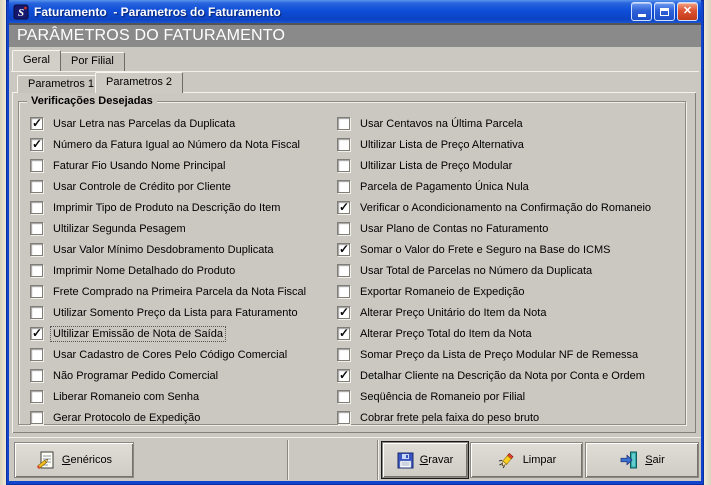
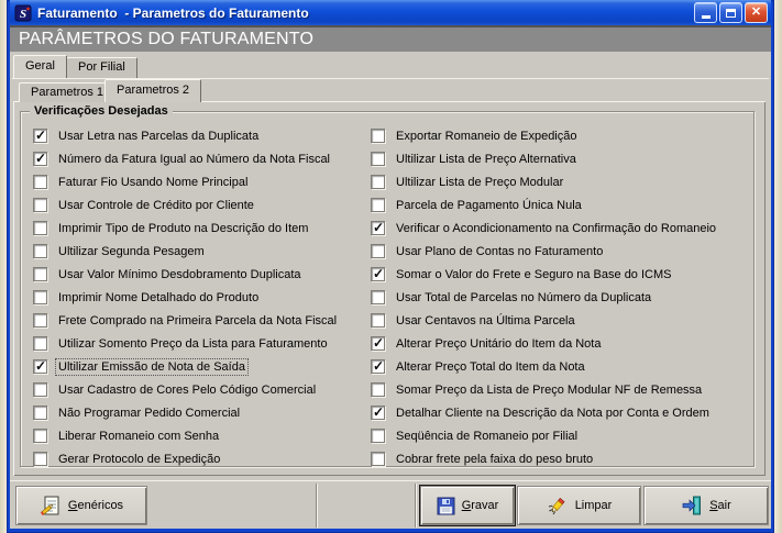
  S
  Faturamento - Parametros do Faturamento
  ✕
  PARÂMETROS DO FATURAMENTO
  Geral
  Por Filial
  Parametros 1
  Parametros 2
  Verificações Desejadas
  Usar Letra nas Parcelas da Duplicata
  Número da Fatura Igual ao Número da Nota Fiscal
  Faturar Fio Usando Nome Principal
  Usar Controle de Crédito por Cliente
  Imprimir Tipo de Produto na Descrição do Item
  Ultilizar Segunda Pesagem
  Usar Valor Mínimo Desdobramento Duplicata
  Imprimir Nome Detalhado do Produto
  Frete Comprado na Primeira Parcela da Nota Fiscal
  Utilizar Somento Preço da Lista para Faturamento
  Ultilizar Emissão de Nota de Saída
  Usar Cadastro de Cores Pelo Código Comercial
  Não Programar Pedido Comercial
  Liberar Romaneio com Senha
  Gerar Protocolo de Expedição
- Usar Centavos na Última Parcela
+ Exportar Romaneio de Expedição
  Ultilizar Lista de Preço Alternativa
  Ultilizar Lista de Preço Modular
  Parcela de Pagamento Única Nula
  Verificar o Acondicionamento na Confirmação do Romaneio
  Usar Plano de Contas no Faturamento
  Somar o Valor do Frete e Seguro na Base do ICMS
  Usar Total de Parcelas no Número da Duplicata
- Exportar Romaneio de Expedição
+ Usar Centavos na Última Parcela
  Alterar Preço Unitário do Item da Nota
  Alterar Preço Total do Item da Nota
  Somar Preço da Lista de Preço Modular NF de Remessa
  Detalhar Cliente na Descrição da Nota por Conta e Ordem
  Seqüência de Romaneio por Filial
  Cobrar frete pela faixa do peso bruto
  Genéricos
  Gravar
  Limpar
  Sair
